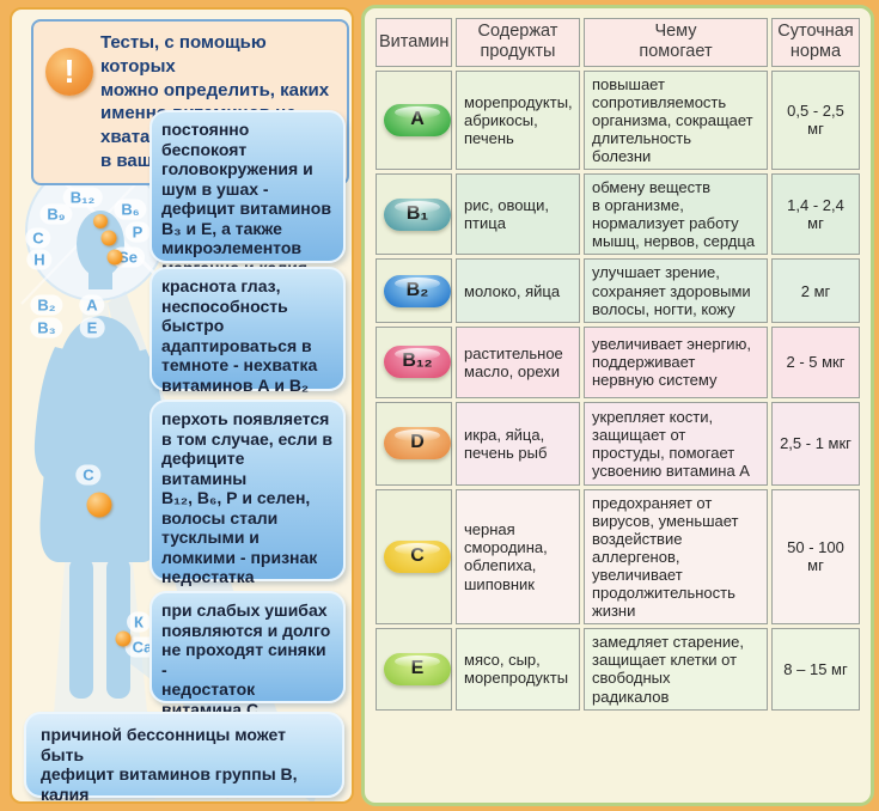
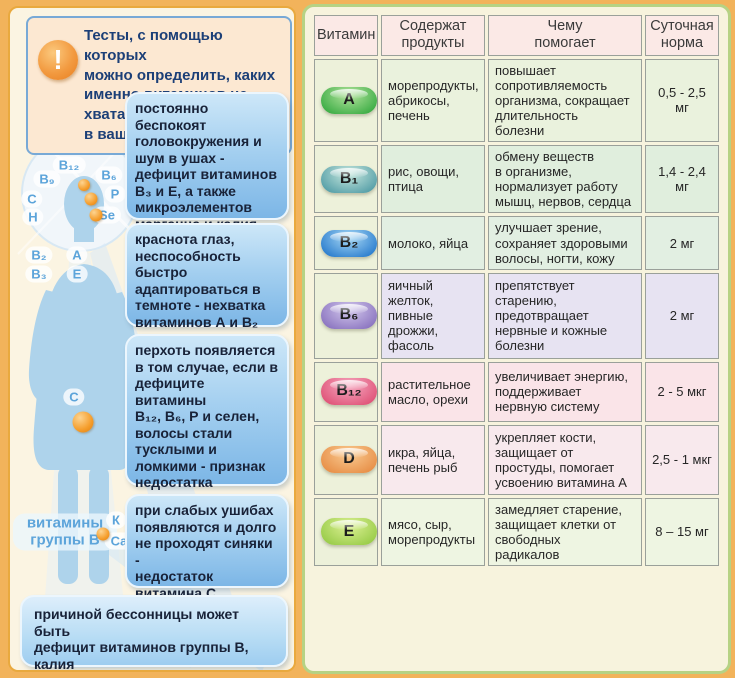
  В₁₂
  В₉
  В₆
  С
  Р
  Н
  Se
  В₂
  А
  В₃
  Е
  С
+ витамины группы В
  К
  Са
  !
  Тесты, с помощью которых
  можно определить, каких
  постоянно беспокоят
  головокружения и
  шум в ушах -
  дефицит витаминов
  В₃ и Е, а также
  микроэлементов
  краснота глаз,
  неспособность
  быстро
  адаптироваться в
  темноте - нехватка
  витаминов А и В₂
  перхоть появляется
  в том случае, если в
  дефиците витамины
  В₁₂, В₆, Р и селен,
  волосы стали
  тусклыми и
  ломкими - признак
  недостатка
  при слабых ушибах
  появляются и долго
  не проходят синяки -
  недостаток
  витамина С
  причиной бессонницы может быть
  дефицит витаминов группы В, калия
  Витамин	Содержат продукты	Чему помогает	Суточная норма
  A	морепродукты, абрикосы, печень	повышает сопротивляемость организма, сокращает длительность болезни	0,5 - 2,5 мг
  B₁	рис, овощи, птица	обмену веществ в организме, нормализует работу мышц, нервов, сердца	1,4 - 2,4 мг
  B₂	молоко, яйца	улучшает зрение, сохраняет здоровыми волосы, ногти, кожу	2 мг
+ B₆	яичный желток, пивные дрожжи, фасоль	препятствует старению, предотвращает нервные и кожные болезни	2 мг
  B₁₂	растительное масло, орехи	увеличивает энергию, поддерживает нервную систему	2 - 5 мкг
  D	икра, яйца, печень рыб	укрепляет кости, защищает от простуды, помогает усвоению витамина А	2,5 - 1 мкг
- C	черная смородина, облепиха, шиповник	предохраняет от вирусов, уменьшает воздействие аллергенов, увеличивает продолжительность жизни	50 - 100 мг
  E	мясо, сыр, морепродукты	замедляет старение, защищает клетки от свободных радикалов	8 – 15 мг
